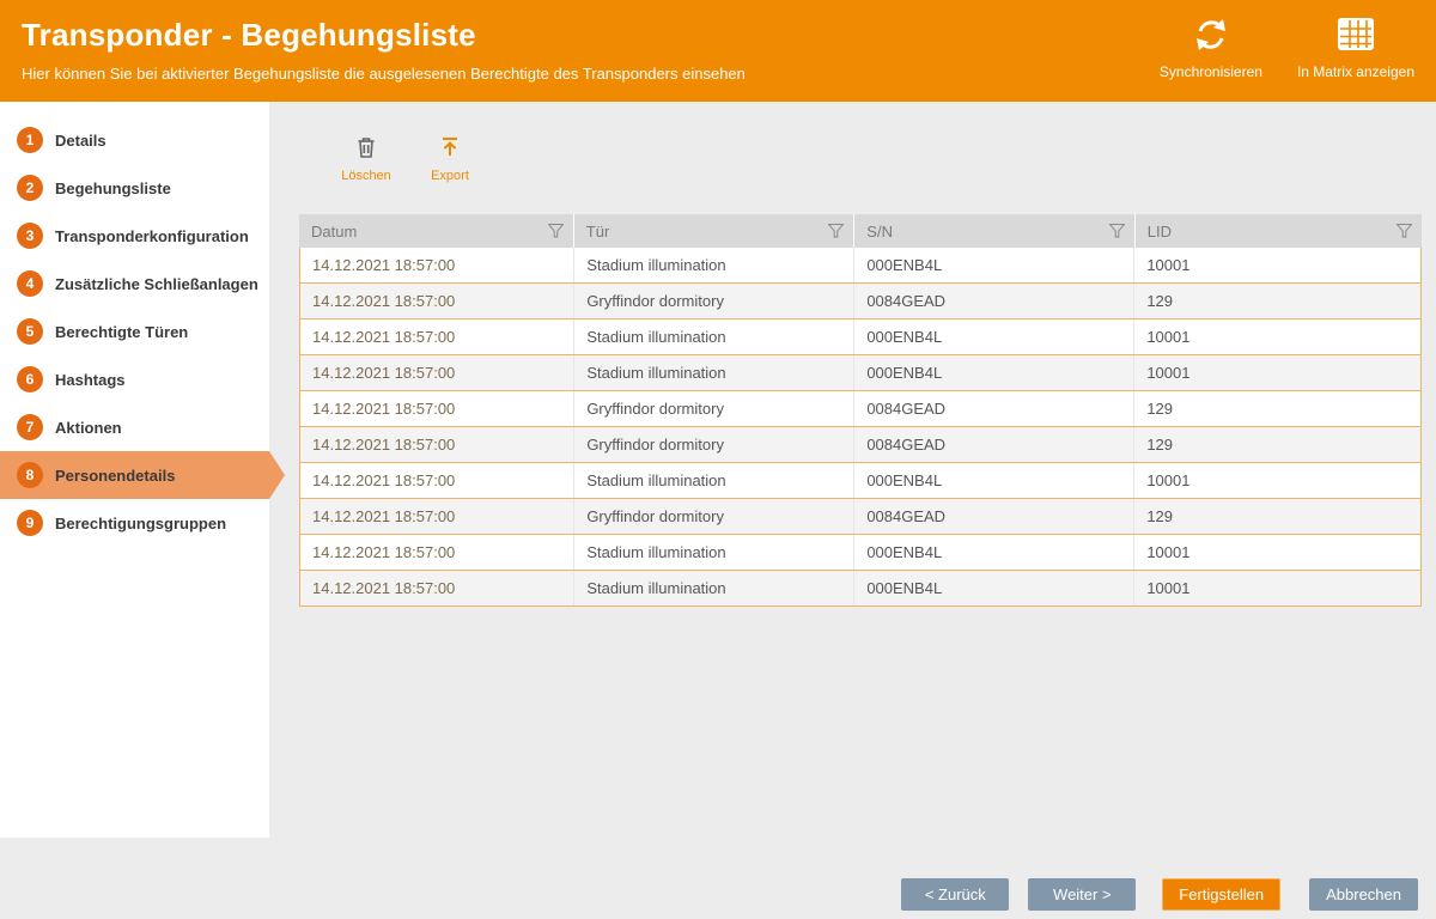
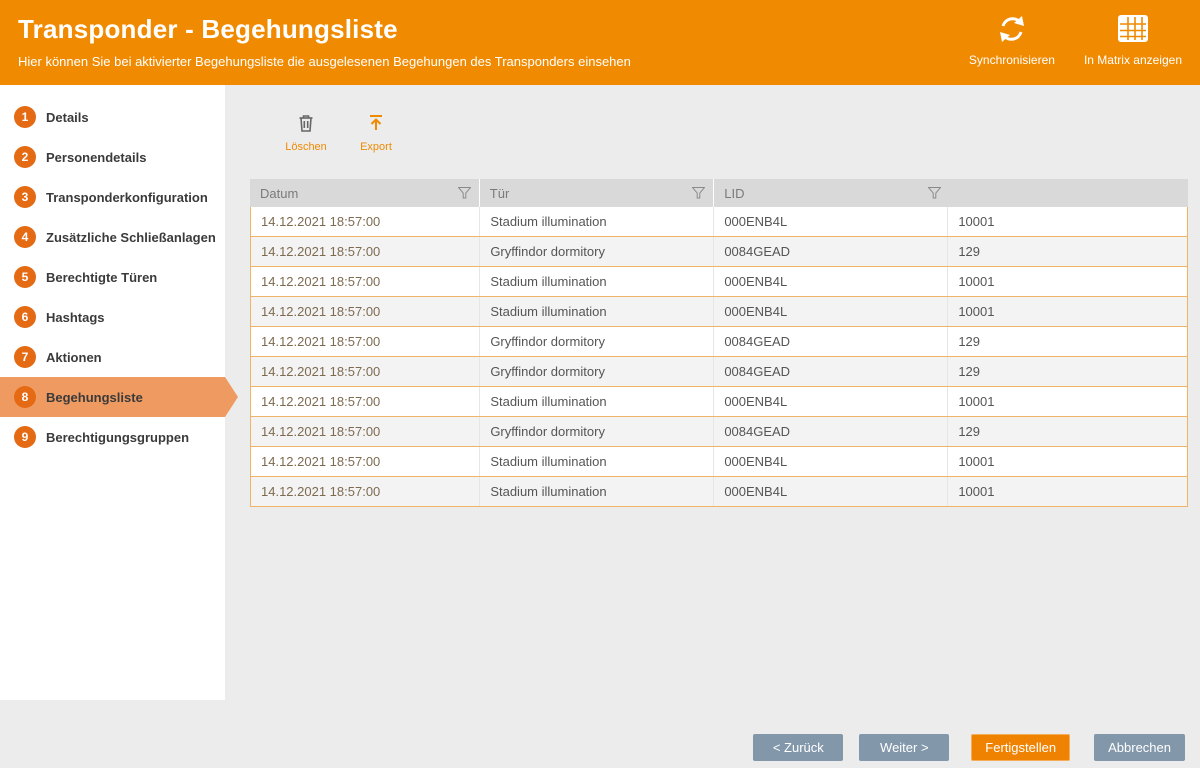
  Transponder - Begehungsliste
- Hier können Sie bei aktivierter Begehungsliste die ausgelesenen Berechtigte des Transponders einsehen
+ Hier können Sie bei aktivierter Begehungsliste die ausgelesenen Begehungen des Transponders einsehen
  Synchronisieren
  In Matrix anzeigen
  1
  Details
  2
- Begehungsliste
+ Personendetails
  3
  Transponderkonfiguration
  4
  Zusätzliche Schließanlagen
  5
  Berechtigte Türen
  6
  Hashtags
  7
  Aktionen
  8
- Personendetails
+ Begehungsliste
  9
  Berechtigungsgruppen
  Löschen
  Export
  Datum
  Tür
- S/N
  LID
  14.12.2021 18:57:00
  Stadium illumination
  000ENB4L
  10001
  14.12.2021 18:57:00
  Gryffindor dormitory
  0084GEAD
  129
  14.12.2021 18:57:00
  Stadium illumination
  000ENB4L
  10001
  14.12.2021 18:57:00
  Stadium illumination
  000ENB4L
  10001
  14.12.2021 18:57:00
  Gryffindor dormitory
  0084GEAD
  129
  14.12.2021 18:57:00
  Gryffindor dormitory
  0084GEAD
  129
  14.12.2021 18:57:00
  Stadium illumination
  000ENB4L
  10001
  14.12.2021 18:57:00
  Gryffindor dormitory
  0084GEAD
  129
  14.12.2021 18:57:00
  Stadium illumination
  000ENB4L
  10001
  14.12.2021 18:57:00
  Stadium illumination
  000ENB4L
  10001
  < Zurück
  Weiter >
  Fertigstellen
  Abbrechen
